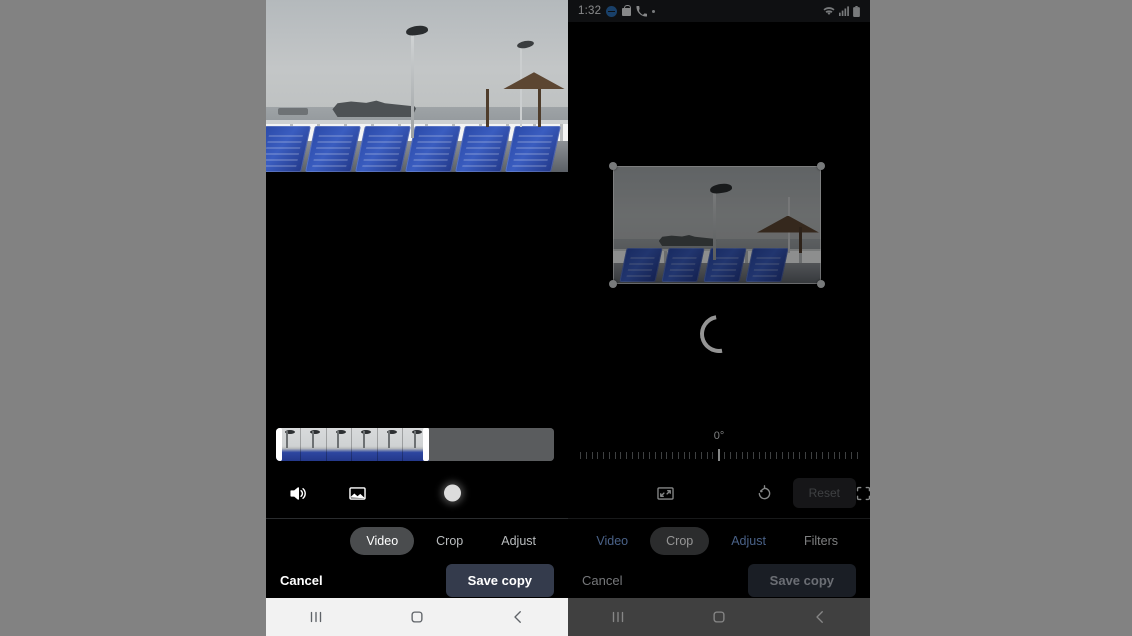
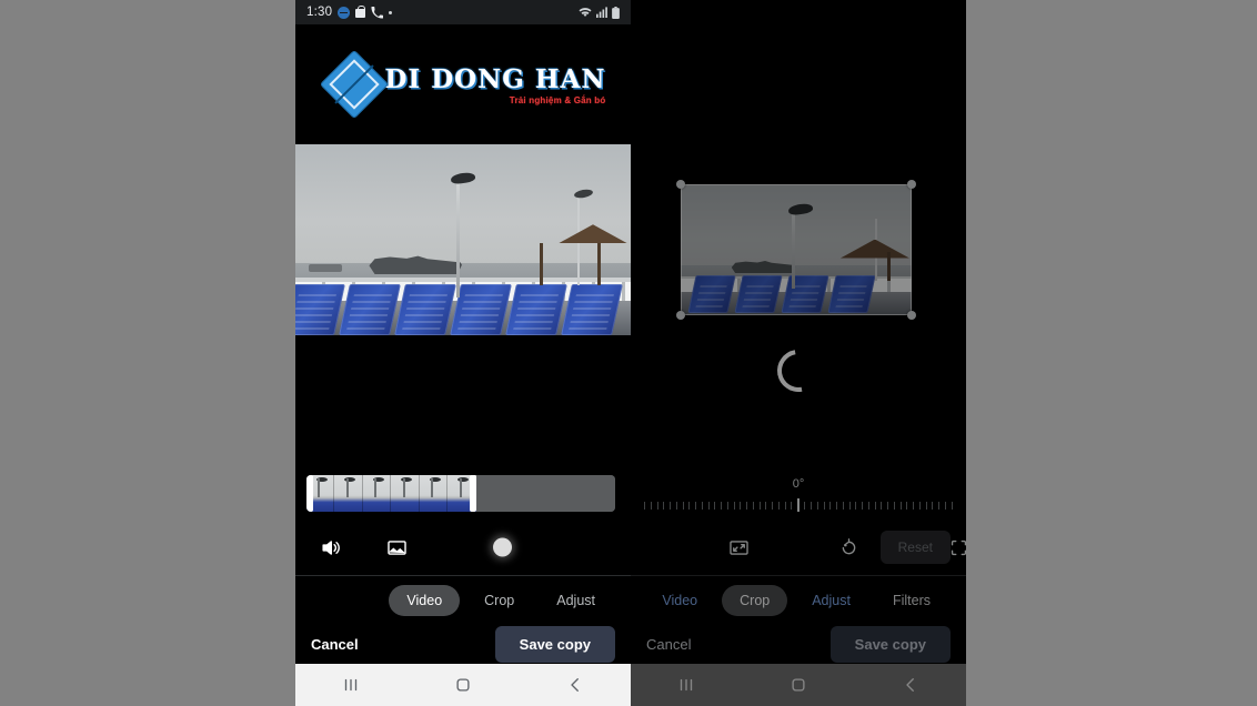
+ 1:30
+ DI DONG HAN
+ Trải nghiệm & Gắn bó
  Video
  Crop
  Adjust
  Cancel
  Save copy
- 1:32
  0°
  Reset
  Video
  Crop
  Adjust
  Filters
  Cancel
  Save copy
